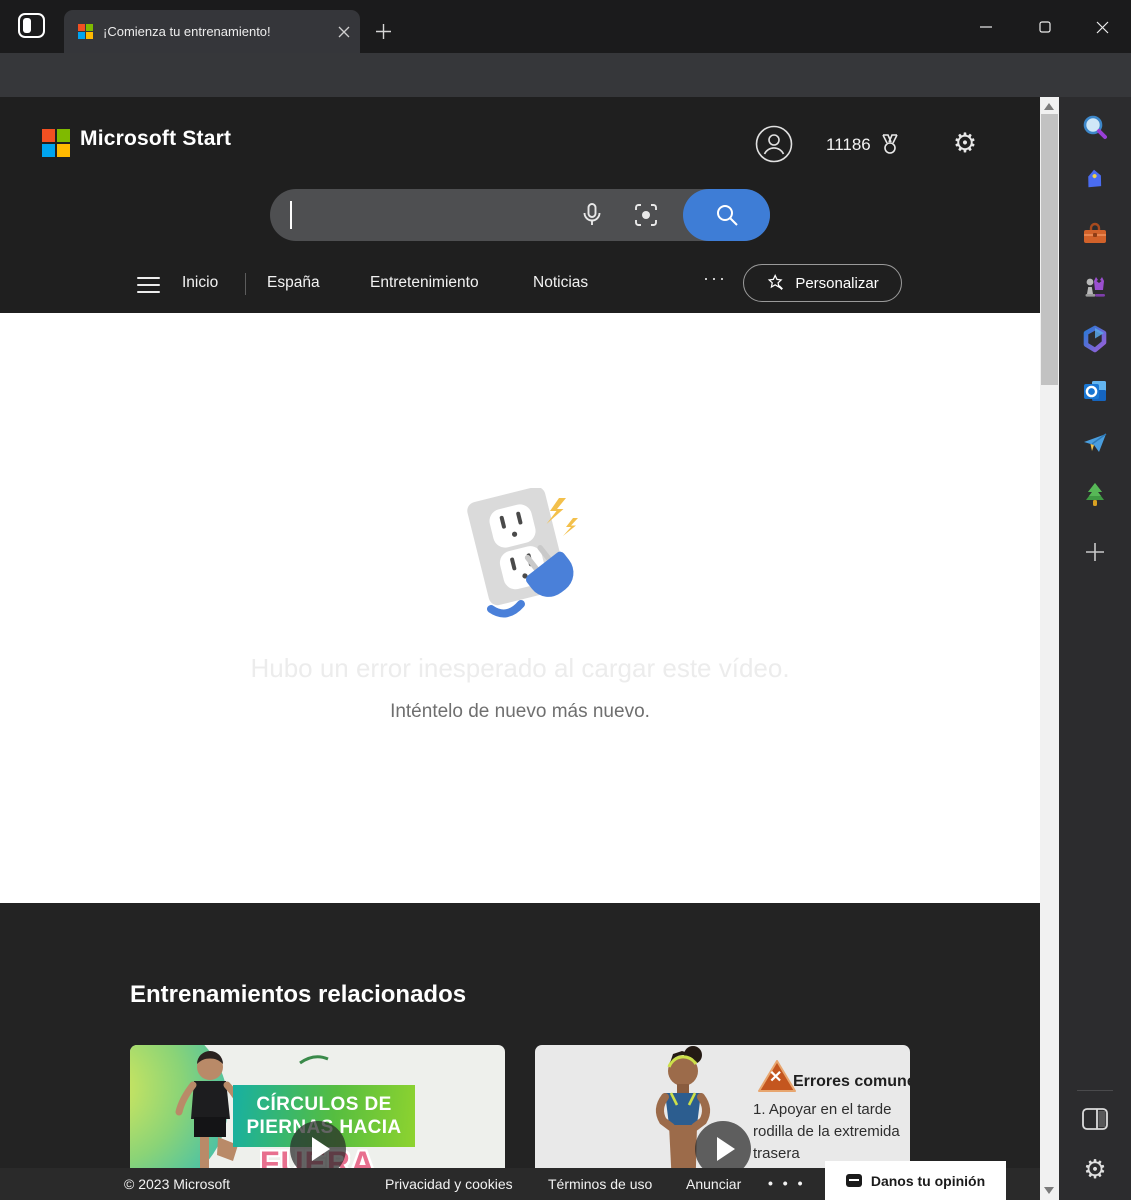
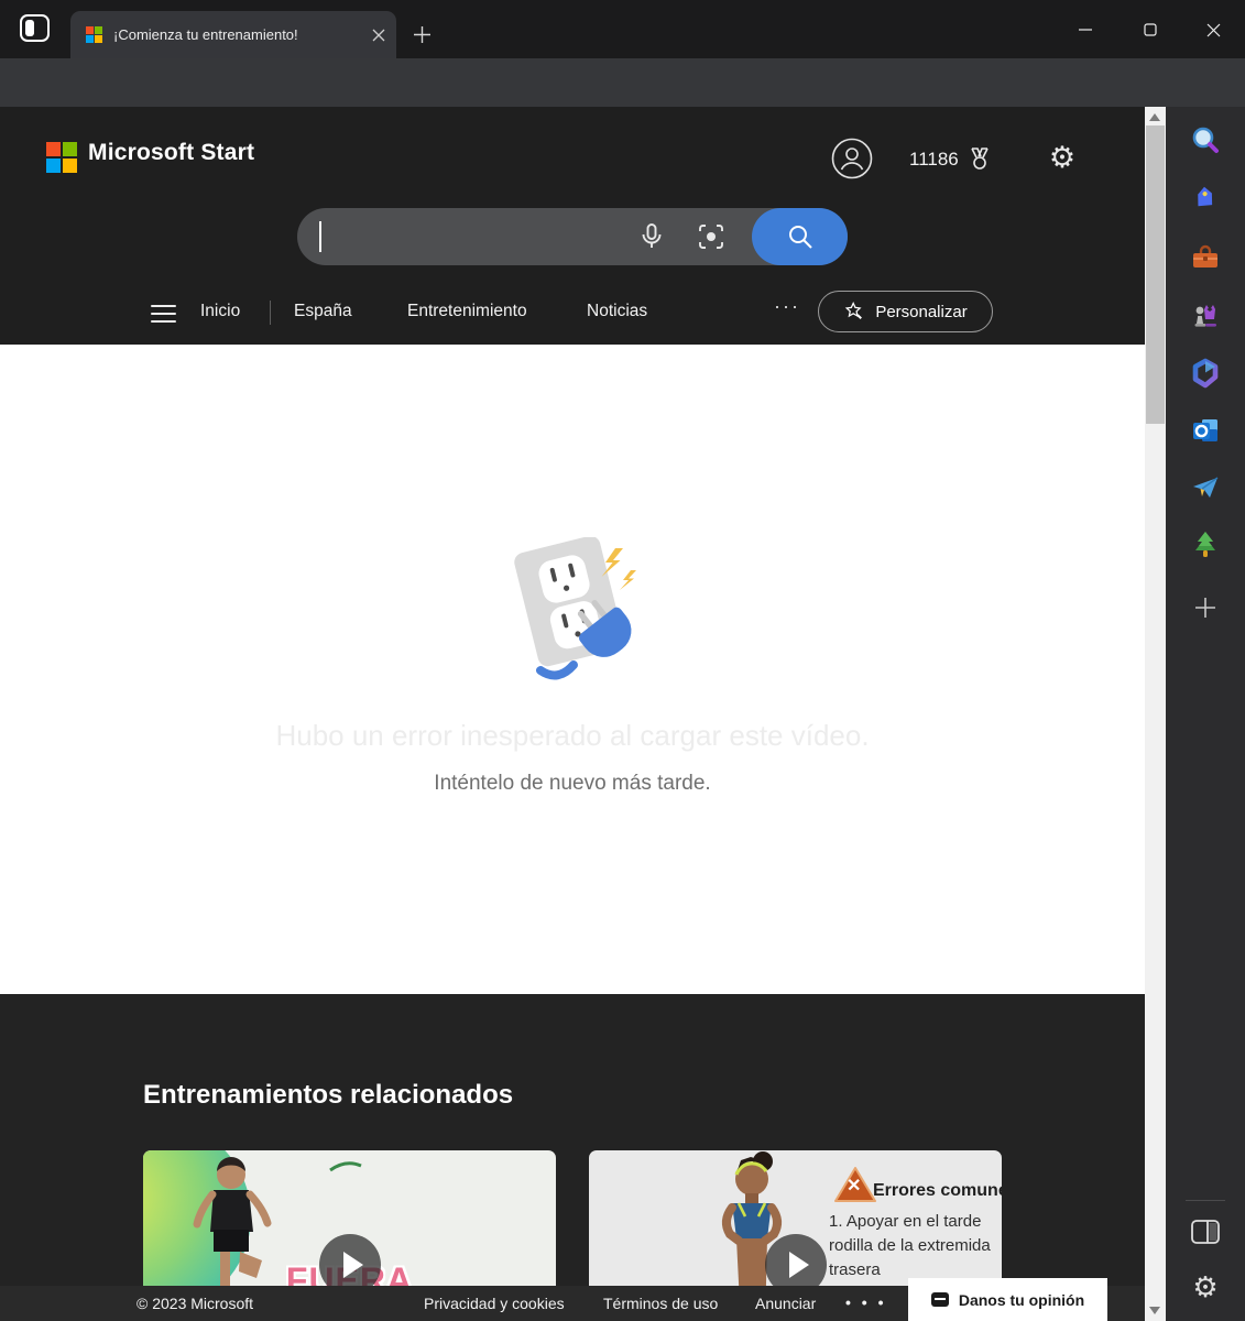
  ¡Comienza tu entrenamiento!
  ⚙
  Microsoft Start
  11186
  ⚙
  Inicio
  España
  Entretenimiento
  Noticias
  ···
  Personalizar
- Inténtelo de nuevo más nuevo.
+ Inténtelo de nuevo más tarde.
  Entrenamientos relacionados
- CÍRCULOS DE
- PIERNAS HACIA
  FUERA
  ✕
  Errores comun
  1. Apoyar en el tarde
  rodilla de la extremida
  trasera
  © 2023 Microsoft
  Privacidad y cookies
  Términos de uso
  Anunciar
  • • •
  Danos tu opinión
